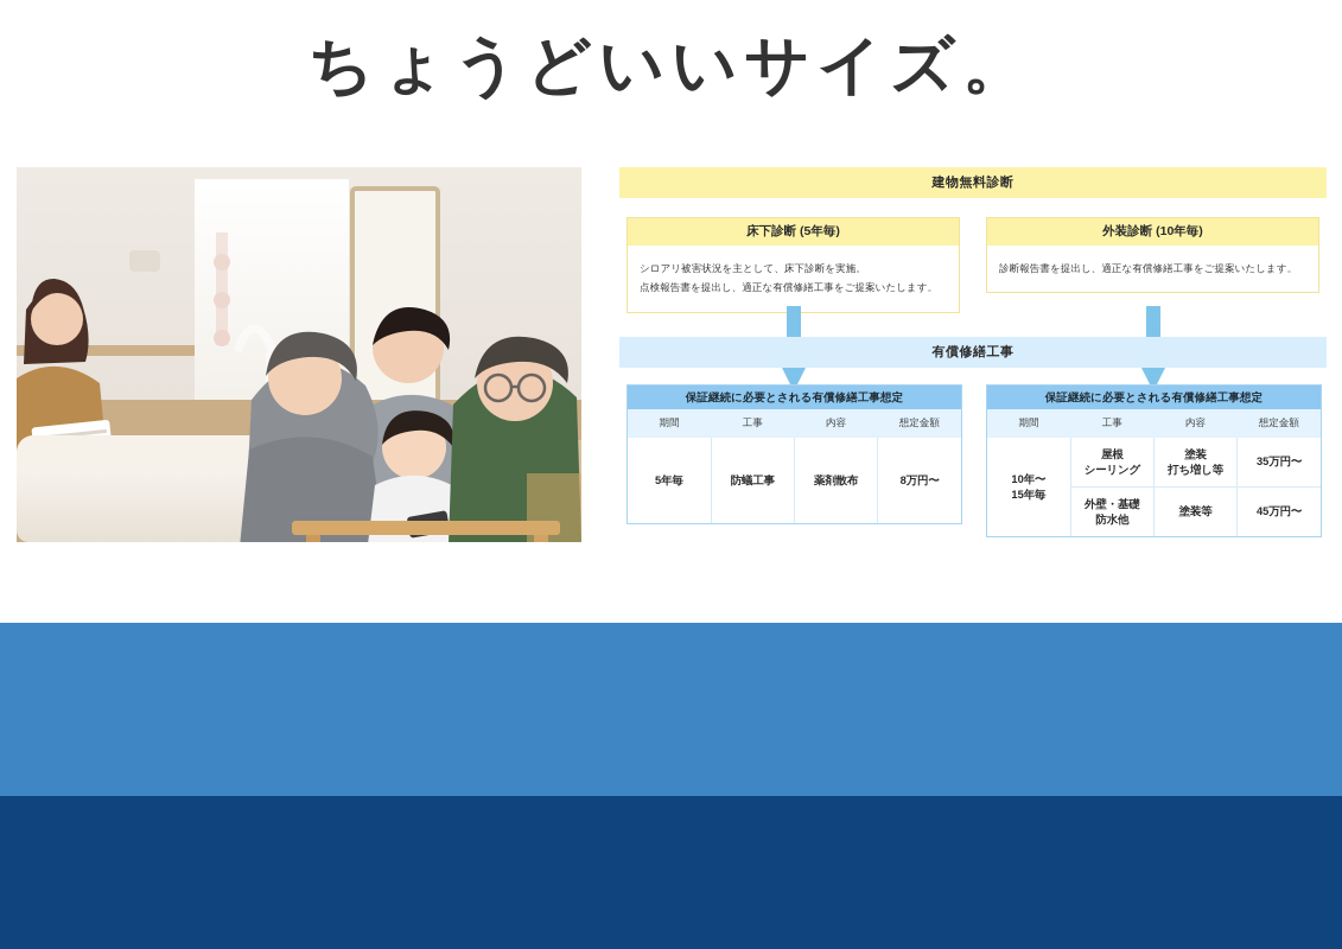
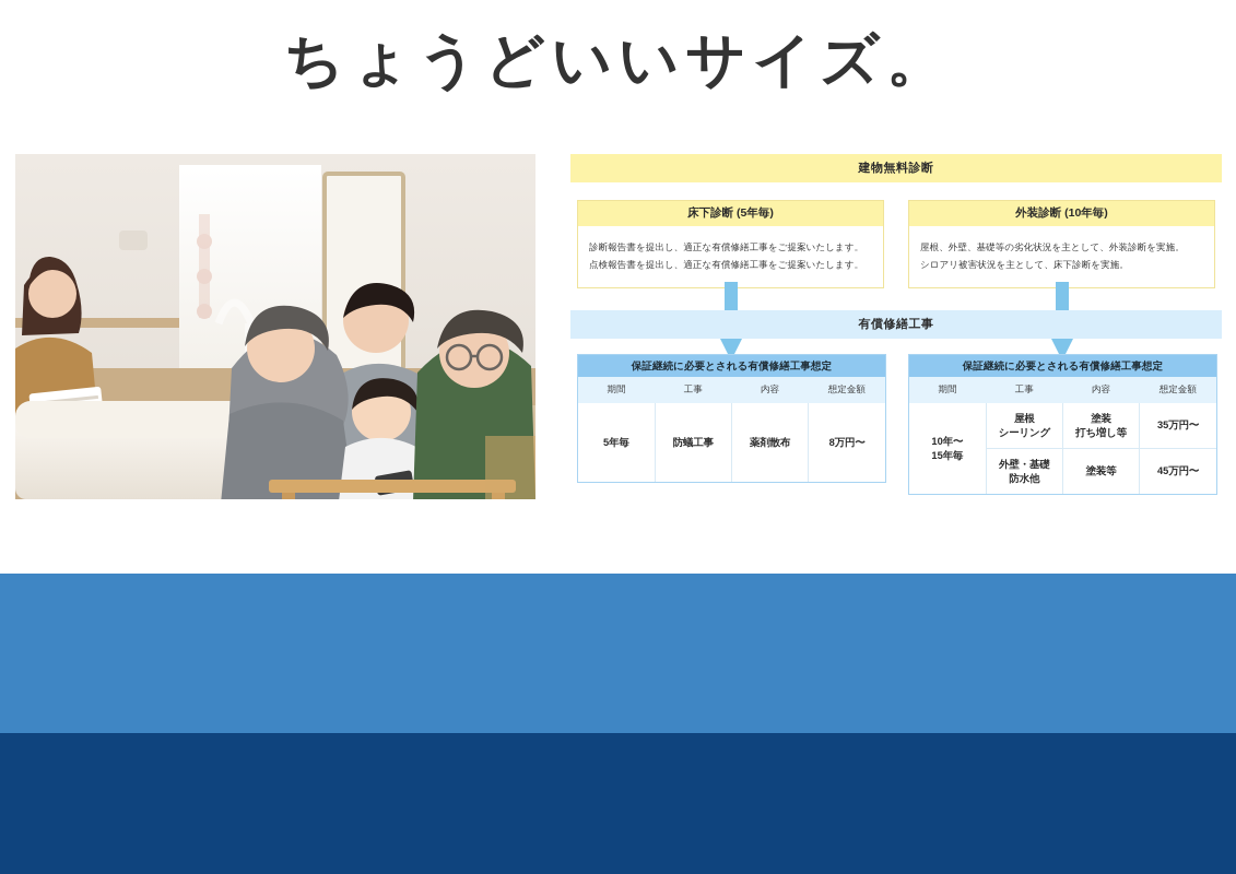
  ちょうどいいサイズ。
  建物無料診断
  床下診断 (5年毎)
- シロアリ被害状況を主として、床下診断を実施。
+ 診断報告書を提出し、適正な有償修繕工事をご提案いたします。
  点検報告書を提出し、適正な有償修繕工事をご提案いたします。
  外装診断 (10年毎)
+ 屋根、外壁、基礎等の劣化状況を主として、外装診断を実施。
- 診断報告書を提出し、適正な有償修繕工事をご提案いたします。
+ シロアリ被害状況を主として、床下診断を実施。
  有償修繕工事
  保証継続に必要とされる有償修繕工事想定
  期間	工事	内容	想定金額
  5年毎	防蟻工事	薬剤散布	8万円〜
  保証継続に必要とされる有償修繕工事想定
  期間	工事	内容	想定金額
  10年〜 15年毎	屋根 シーリング	塗装 打ち増し等	35万円〜
  外壁・基礎 防水他	塗装等	45万円〜
